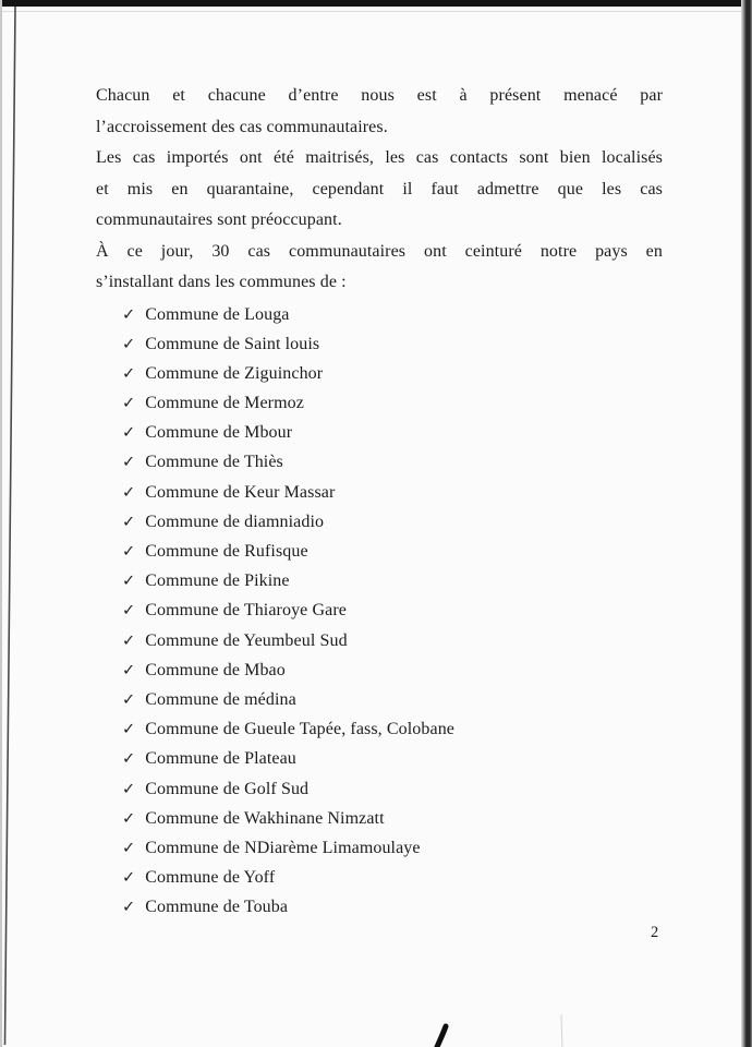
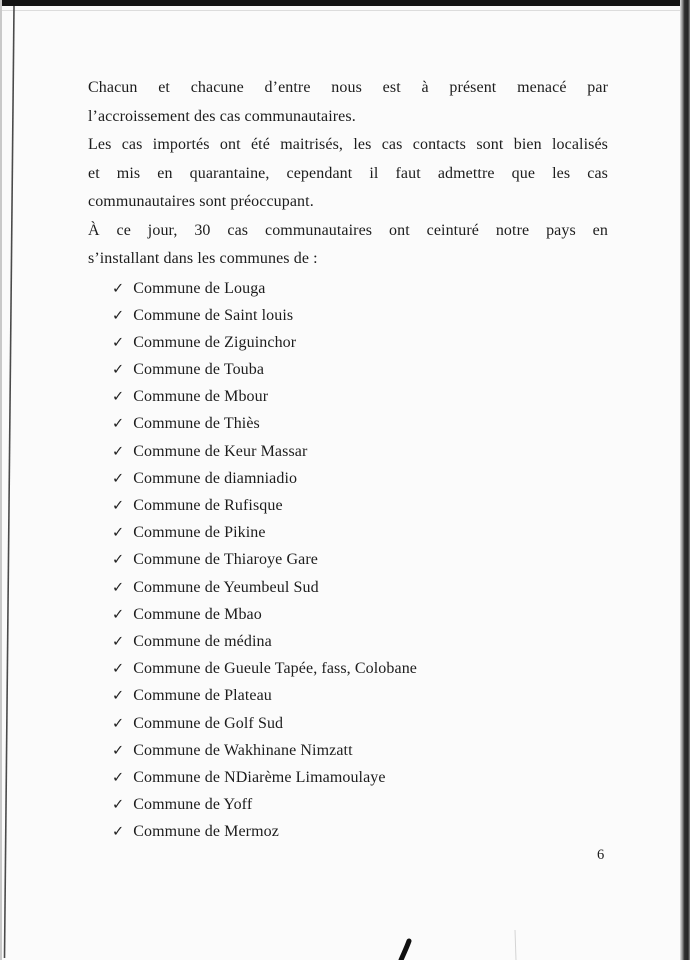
  Chacun et chacune d’entre nous est à présent menacé par
  l’accroissement des cas communautaires.
  Les cas importés ont été maitrisés, les cas contacts sont bien localisés
  et mis en quarantaine, cependant il faut admettre que les cas
  communautaires sont préoccupant.
  À ce jour, 30 cas communautaires ont ceinturé notre pays en
  s’installant dans les communes de :
  ✓ Commune de Louga
  ✓ Commune de Saint louis
  ✓ Commune de Ziguinchor
- ✓ Commune de Mermoz
+ ✓ Commune de Touba
  ✓ Commune de Mbour
  ✓ Commune de Thiès
  ✓ Commune de Keur Massar
  ✓ Commune de diamniadio
  ✓ Commune de Rufisque
  ✓ Commune de Pikine
  ✓ Commune de Thiaroye Gare
  ✓ Commune de Yeumbeul Sud
  ✓ Commune de Mbao
  ✓ Commune de médina
  ✓ Commune de Gueule Tapée, fass, Colobane
  ✓ Commune de Plateau
  ✓ Commune de Golf Sud
  ✓ Commune de Wakhinane Nimzatt
  ✓ Commune de NDiarème Limamoulaye
  ✓ Commune de Yoff
- ✓ Commune de Touba
+ ✓ Commune de Mermoz
- 2
+ 6
